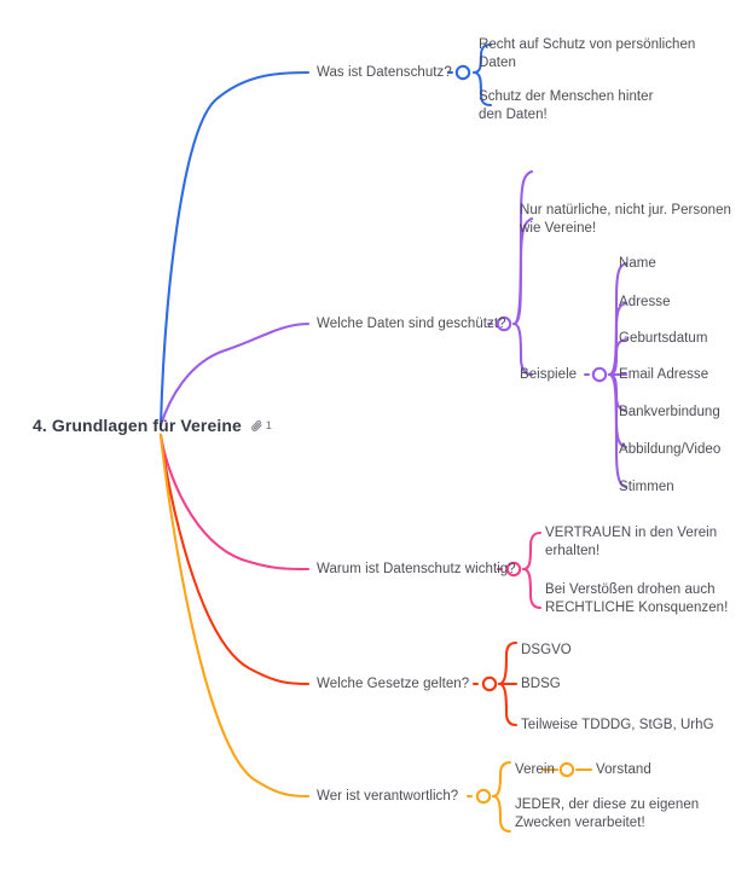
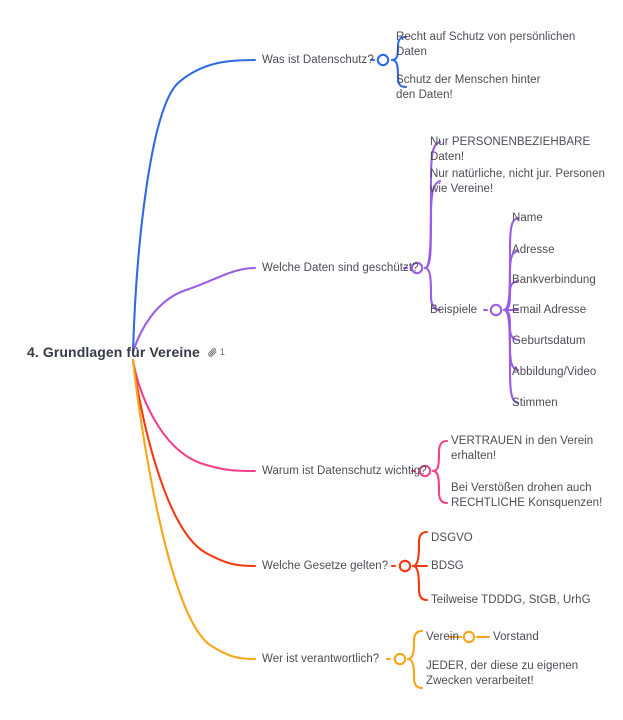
  4. Grundlagen für Vereine
  1
  Was ist Datenschutz?
  Recht auf Schutz von persönlichen
  Daten
  Schutz der Menschen hinter
  den Daten!
  Welche Daten sind geschützt?
+ Nur PERSONENBEZIEHBARE
+ Daten!
  Nur natürliche, nicht jur. Personen
  wie Vereine!
  Beispiele
  Name
  Adresse
- Geburtsdatum
+ Bankverbindung
  Email Adresse
- Bankverbindung
+ Geburtsdatum
  Abbildung/Video
  Stimmen
  Warum ist Datenschutz wichtig?
  VERTRAUEN in den Verein
  erhalten!
  Bei Verstößen drohen auch
  RECHTLICHE Konsquenzen!
  Welche Gesetze gelten?
  DSGVO
  BDSG
  Teilweise TDDDG, StGB, UrhG
  Wer ist verantwortlich?
  Verein
  Vorstand
  JEDER, der diese zu eigenen
  Zwecken verarbeitet!
